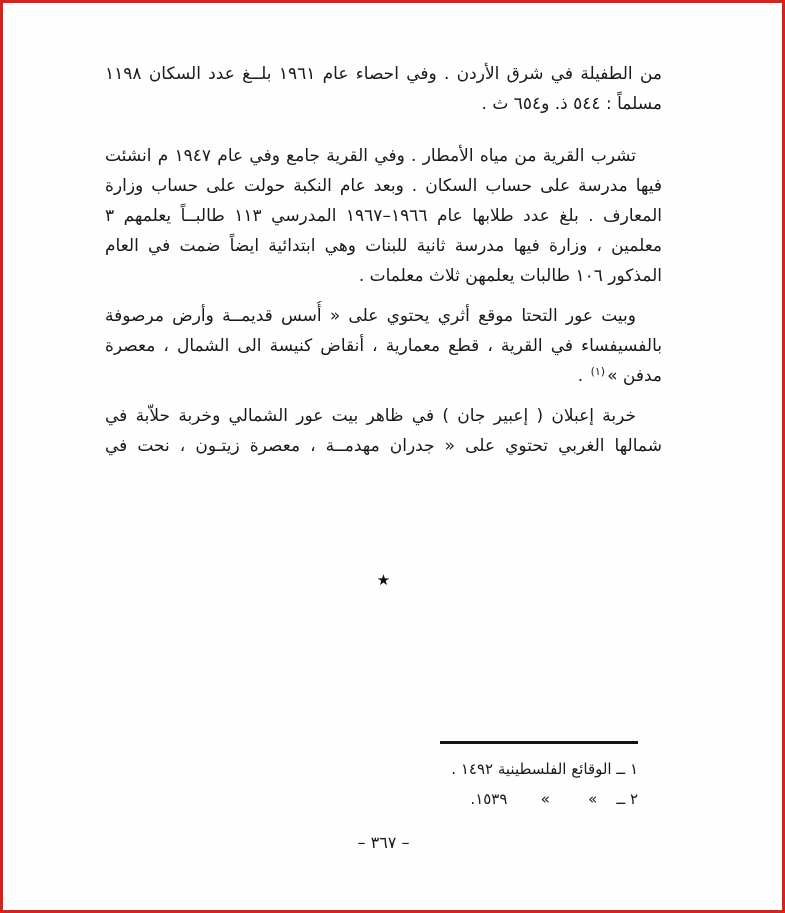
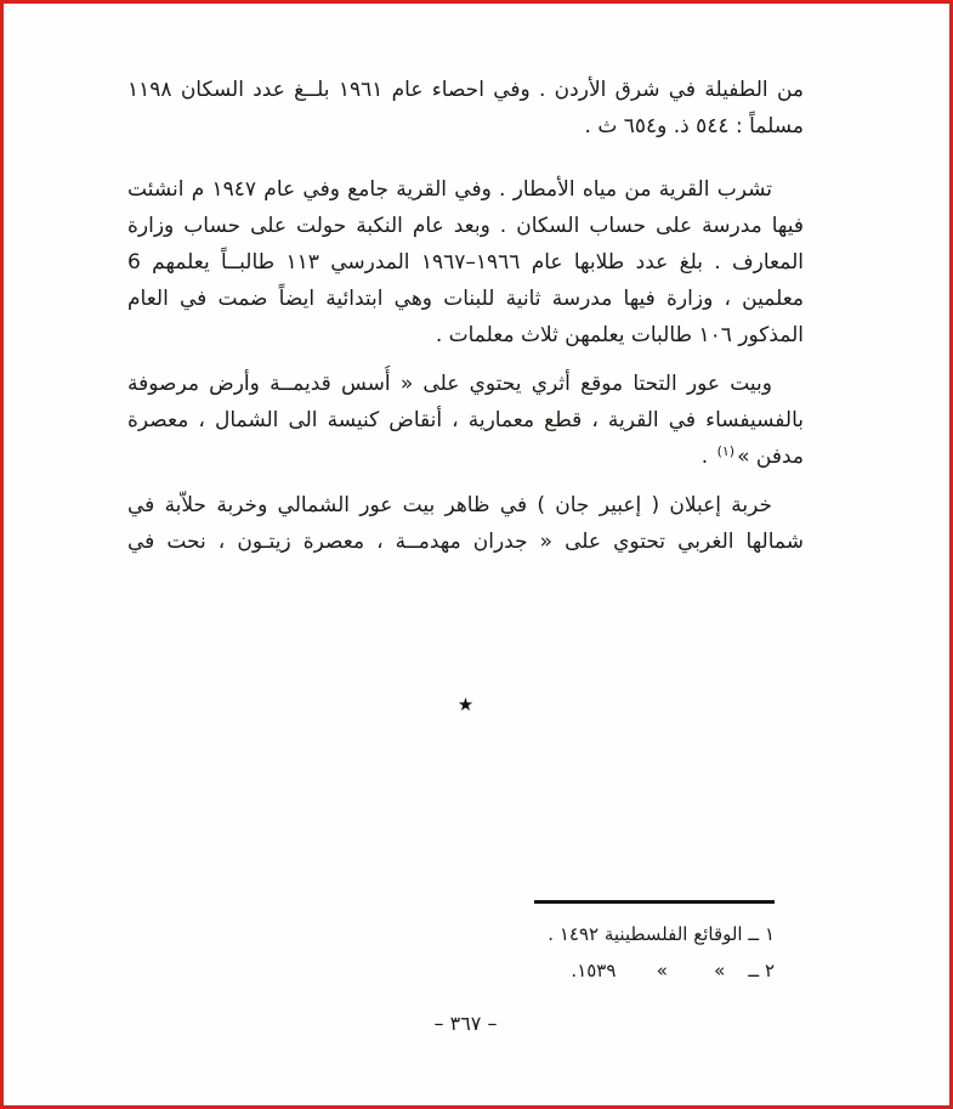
  من الطفيلة في شرق الأردن . وفي احصاء عام ١٩٦١ بلــغ عدد السكان ١١٩٨
  مسلماً : ٥٤٤ ذ. و٦٥٤ ث .
  تشرب القرية من مياه الأمطار . وفي القرية جامع وفي عام ١٩٤٧ م انشئت
  فيها مدرسة على حساب السكان . وبعد عام النكبة حولت على حساب وزارة
- المعارف . بلغ عدد طلابها عام ١٩٦٦–١٩٦٧ المدرسي ١١٣ طالبــاً يعلمهم ٣
+ المعارف . بلغ عدد طلابها عام ١٩٦٦–١٩٦٧ المدرسي ١١٣ طالبــاً يعلمهم 6
  معلمين ، وزارة فيها مدرسة ثانية للبنات وهي ابتدائية ايضاً ضمت في العام
  المذكور ١٠٦ طالبات يعلمهن ثلاث معلمات .
  وبيت عور التحتا موقع أثري يحتوي على « أُسس قديمــة وأرض مرصوفة
  بالفسيفساء في القرية ، قطع معمارية ، أنقاض كنيسة الى الشمال ، معصرة
  مدفن »(١) .
  خربة إعبلان ( إعبير جان ) في ظاهر بيت عور الشمالي وخربة حلاّبة في
  شمالها الغربي تحتوي على « جدران مهدمــة ، معصرة زيتـون ، نحت في
  ★
  ١ ــ الوقائع الفلسطينية ١٤٩٢ .
  ٢ ــ » » ١٥٣٩.
  – ٣٦٧ –
